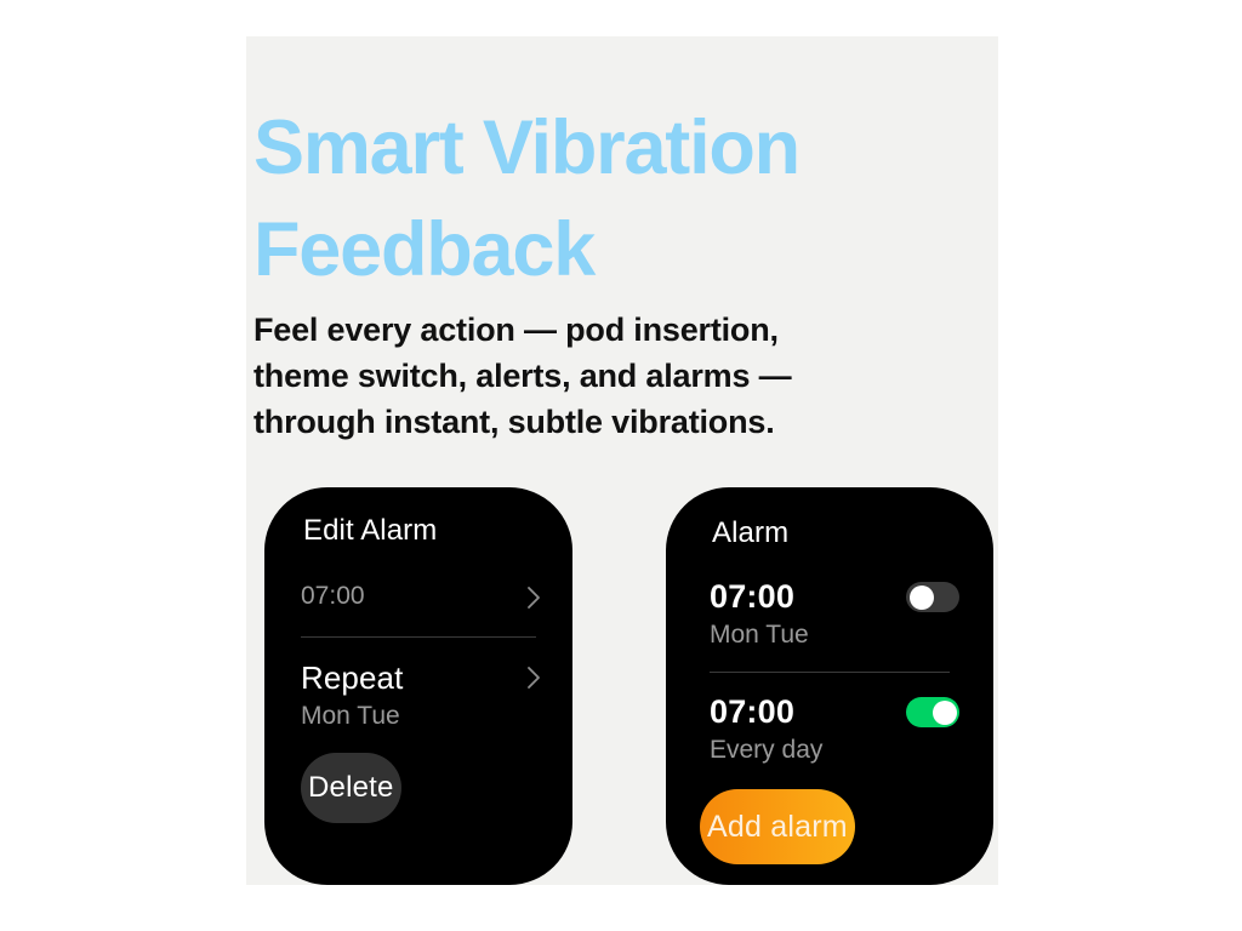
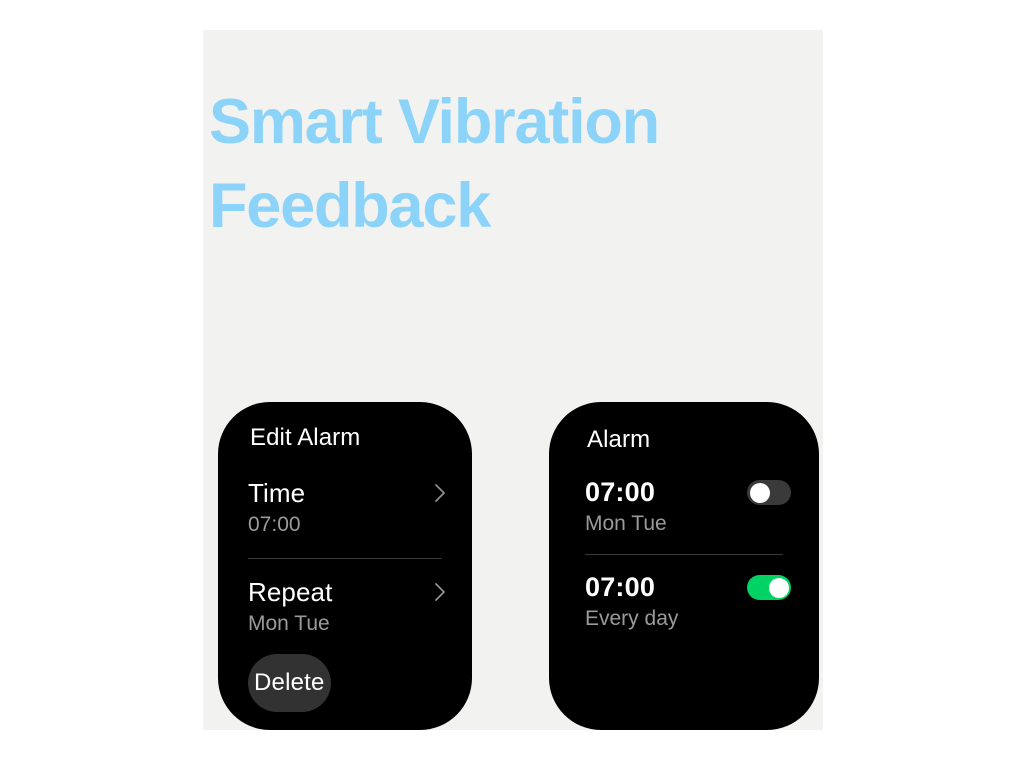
  Smart Vibration
  Feedback
- Feel every action — pod insertion,
- theme switch, alerts, and alarms —
- through instant, subtle vibrations.
  Edit Alarm
+ Time
  07:00
  Repeat
  Mon Tue
  Delete
  Alarm
  07:00
  Mon Tue
  07:00
  Every day
- Add alarm
